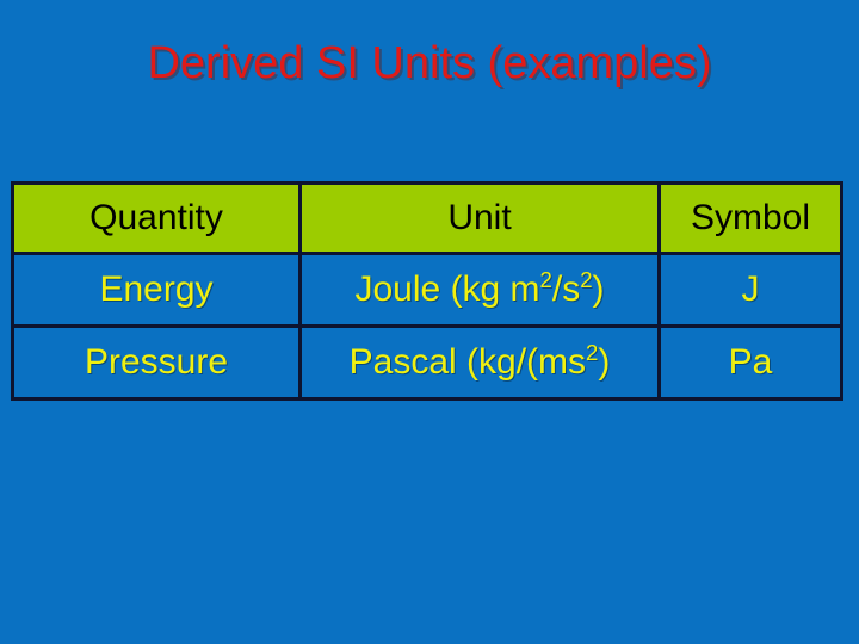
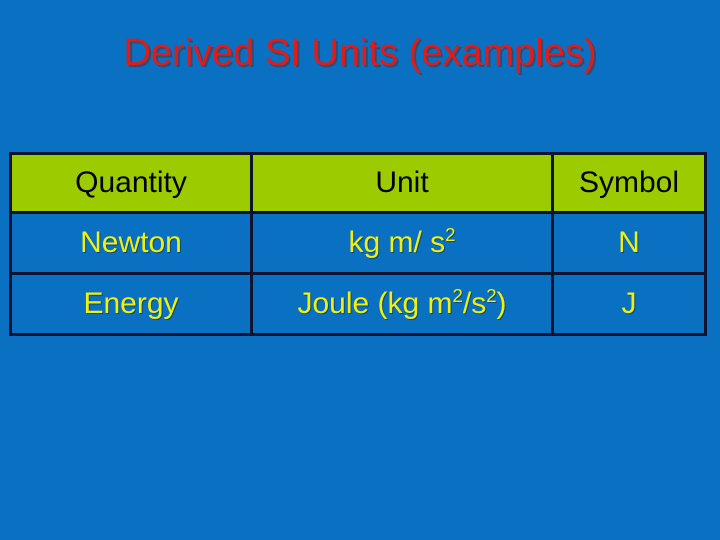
  Derived SI Units (examples)
  Quantity	Unit	Symbol
+ Newton	kg m/ s2	N
  Energy	Joule (kg m2/s2)	J
- Pressure	Pascal (kg/(ms2)	Pa
